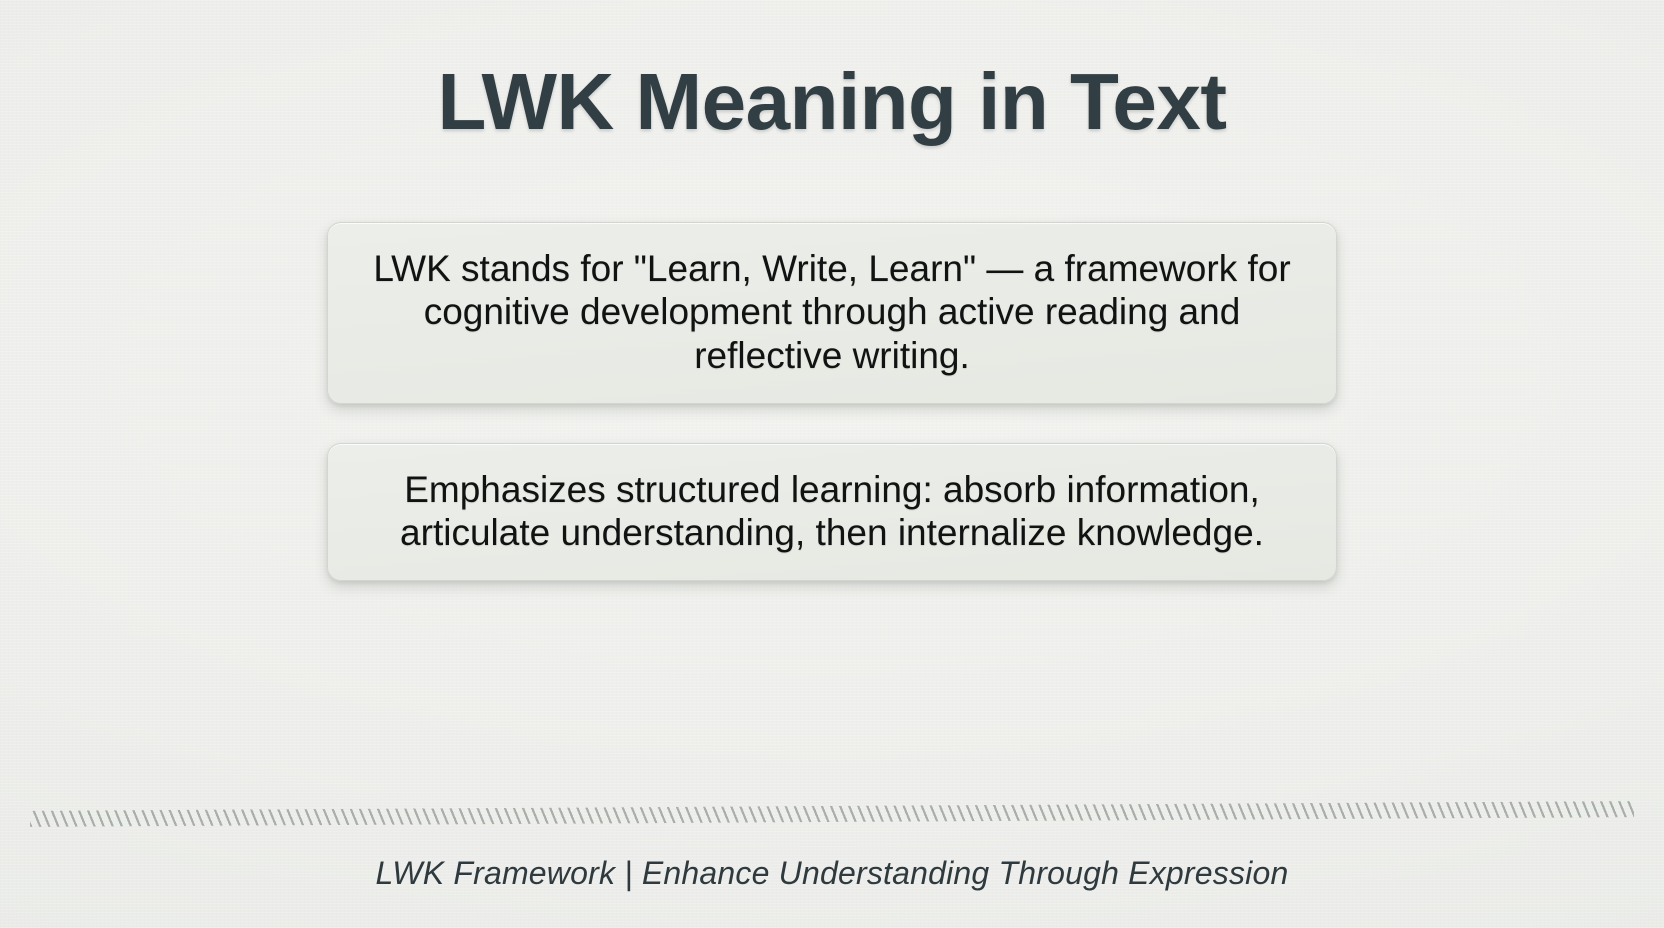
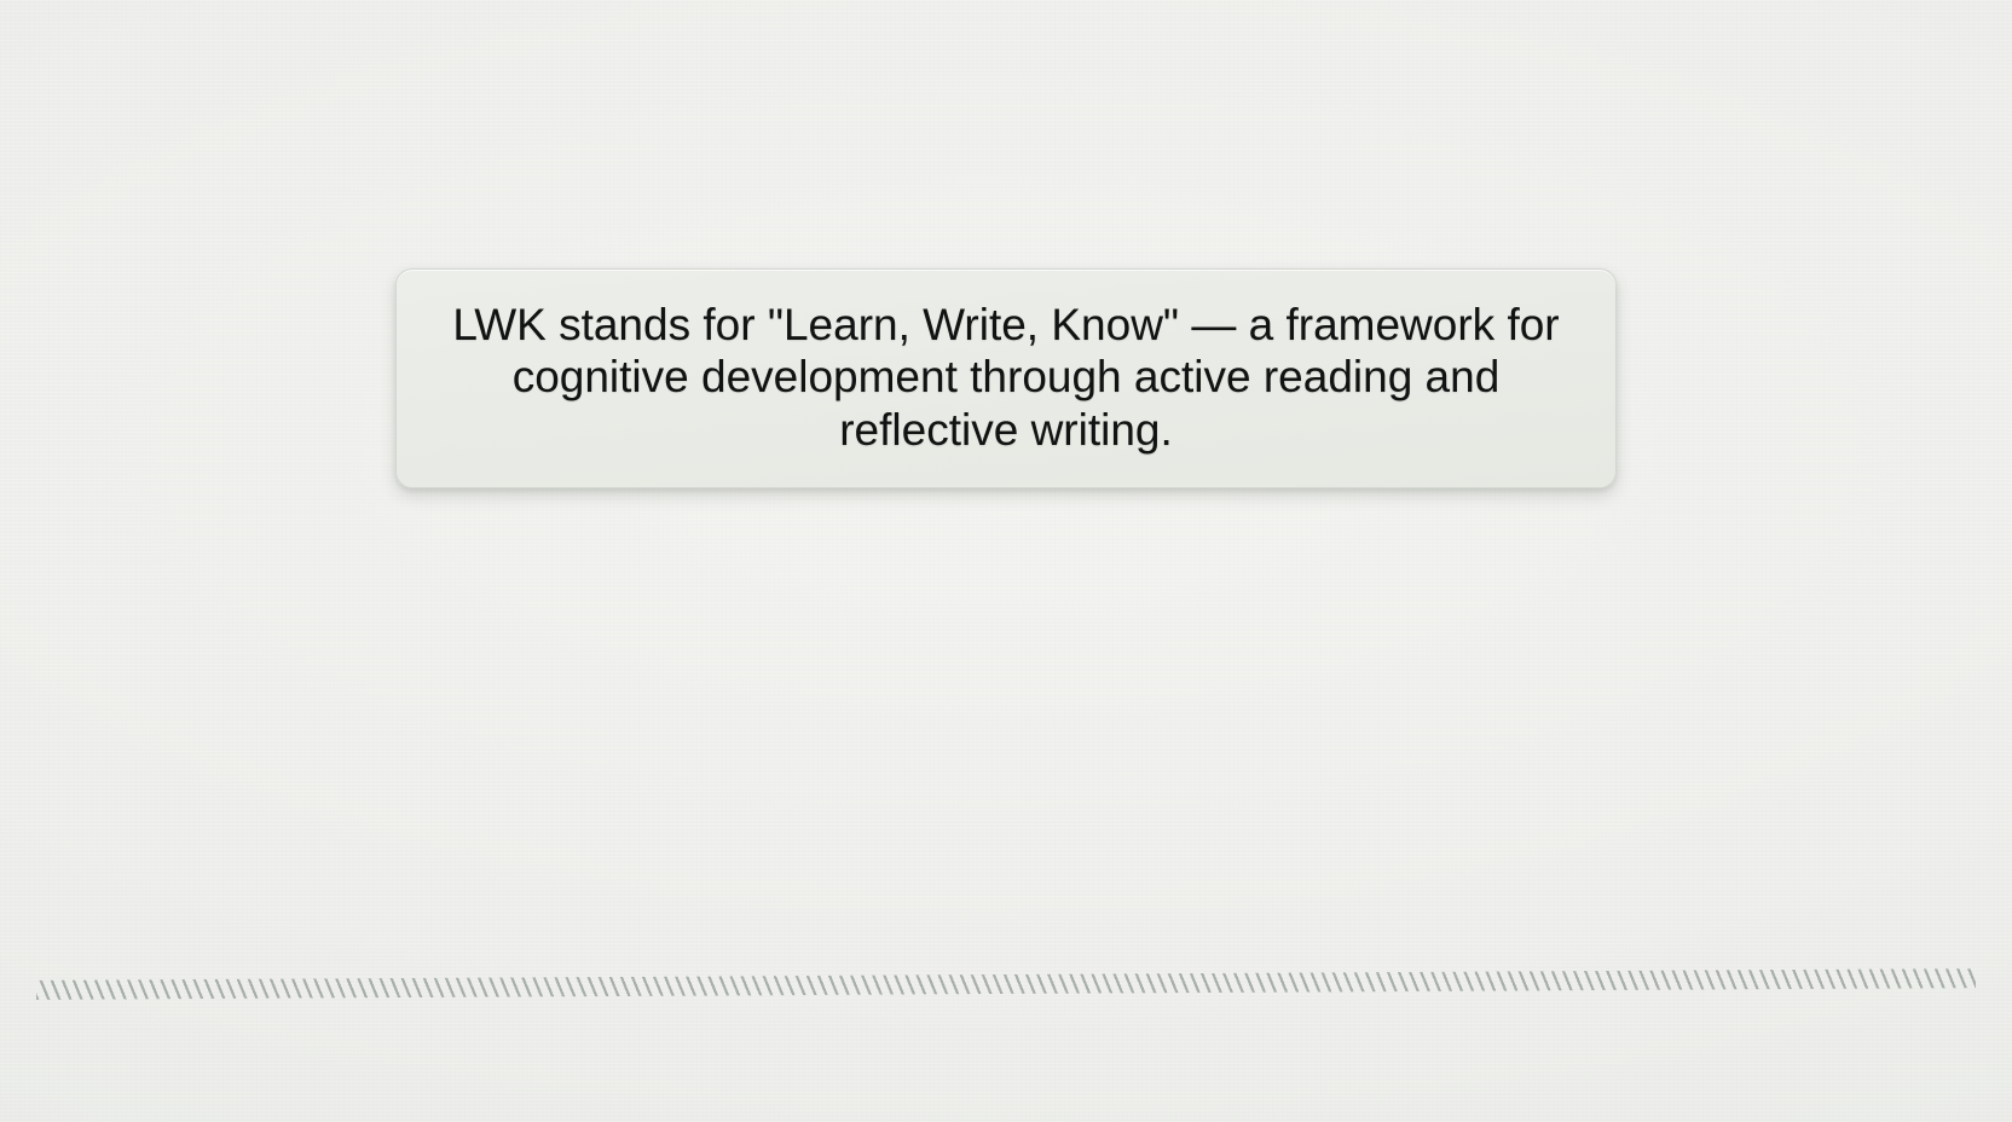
- LWK Meaning in Text
- LWK stands for "Learn, Write, Learn" — a framework for cognitive development through active reading and reflective writing.
+ LWK stands for "Learn, Write, Know" — a framework for cognitive development through active reading and reflective writing.
- Emphasizes structured learning: absorb information, articulate understanding, then internalize knowledge.
- LWK Framework | Enhance Understanding Through Expression
